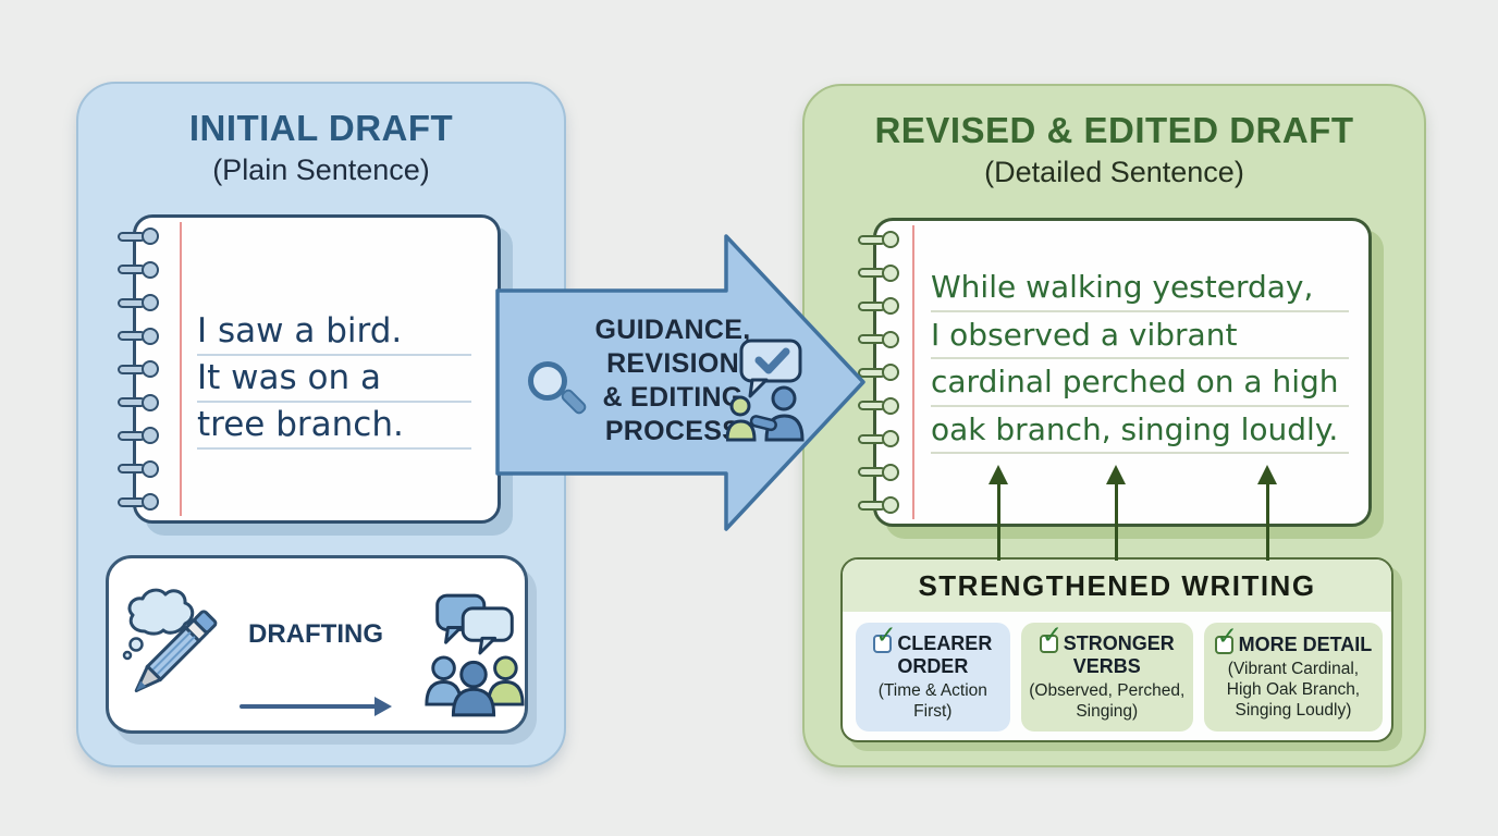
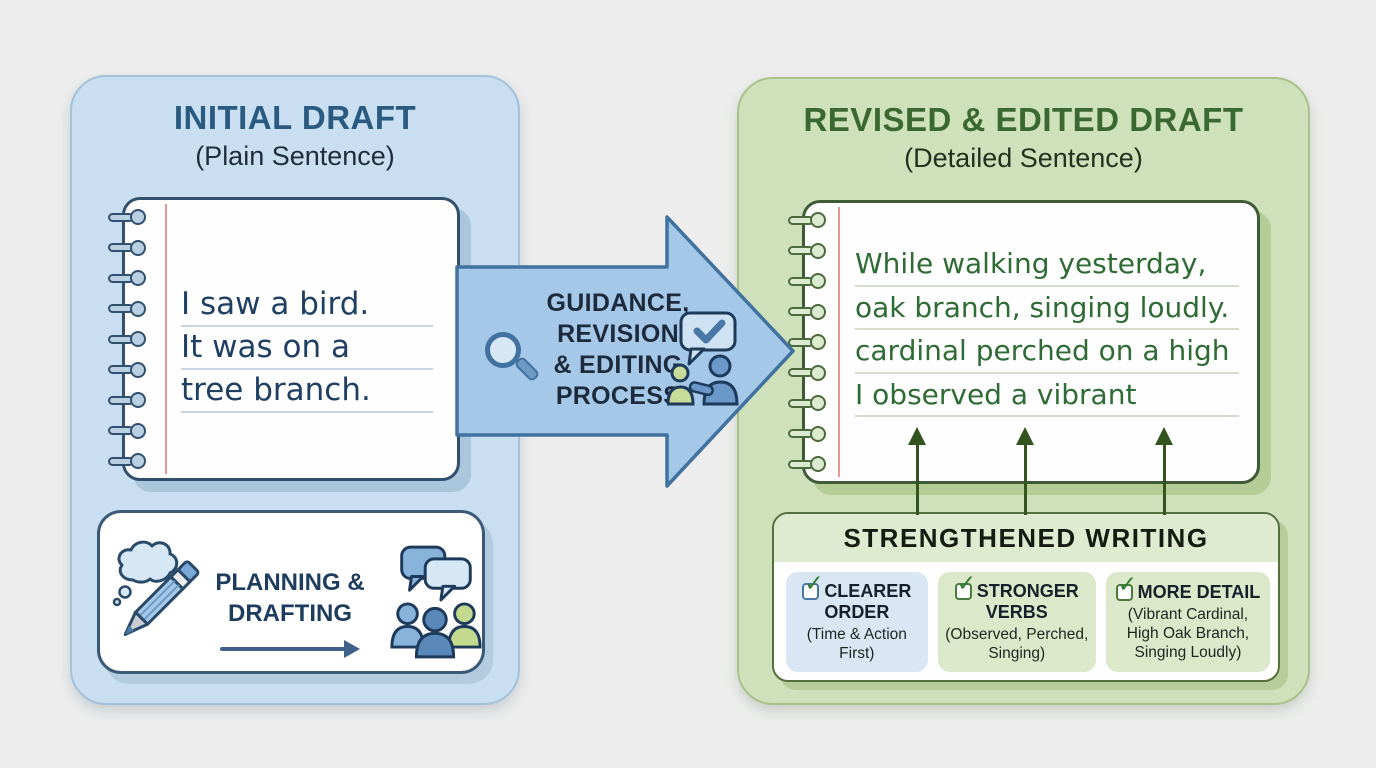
  INITIAL DRAFT
  (Plain Sentence)
  I saw a bird.
  It was on a
  tree branch.
+ PLANNING &
  DRAFTING
  GUIDANCE,
  REVISION
  & EDITING
  PROCES
  REVISED & EDITED DRAFT
  (Detailed Sentence)
  While walking yesterday,
- I observed a vibrant
+ oak branch, singing loudly.
  cardinal perched on a high
- oak branch, singing loudly.
+ I observed a vibrant
  STRENGTHENED WRITING
  ✓
  CLEARER ORDER
  (Time & Action First)
  ✓
  STRONGER VERBS
  (Observed, Perched, Singing)
  ✓
  MORE DETAIL
  (Vibrant Cardinal, High Oak Branch, Singing Loudly)
